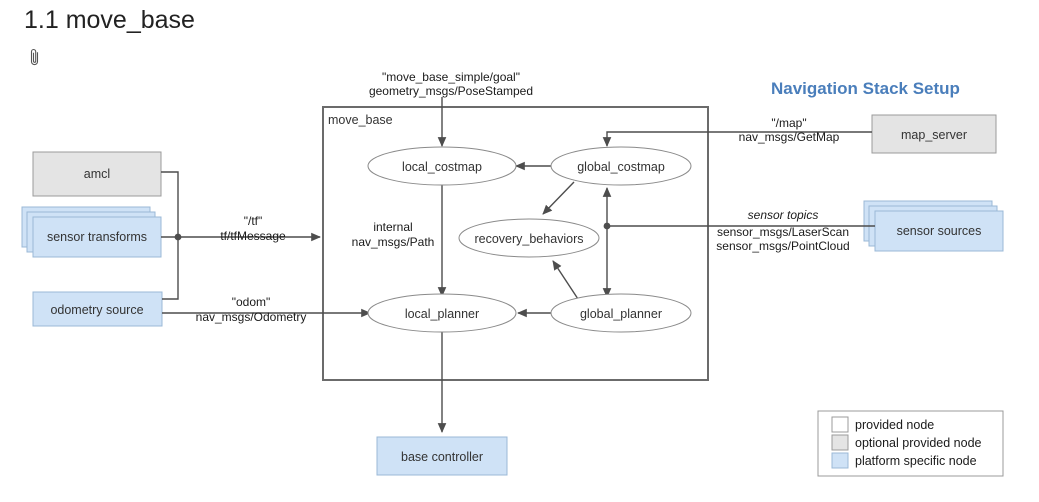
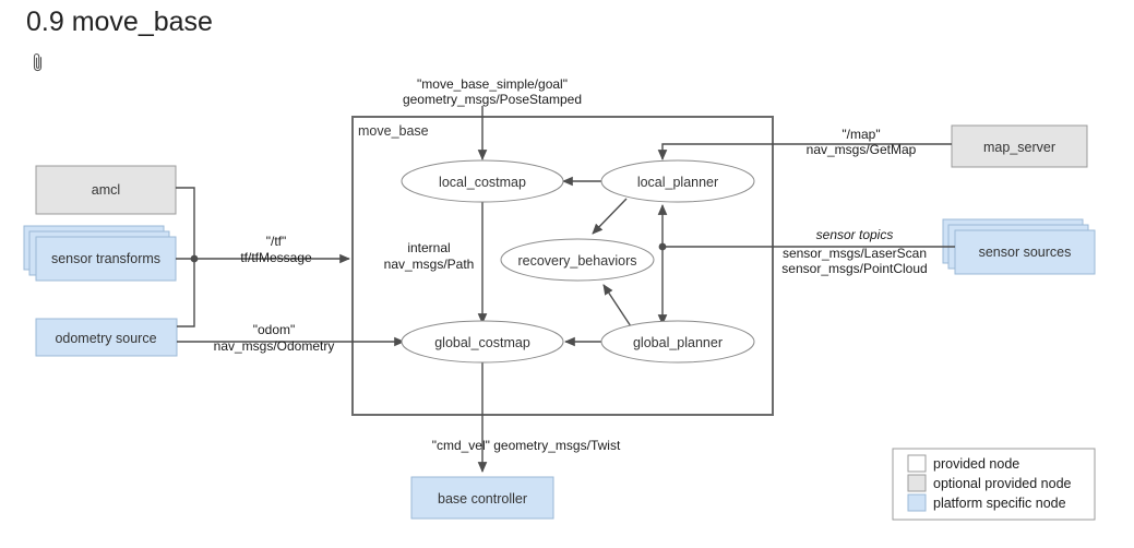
- 1.1 move_base
+ 0.9 move_base
- Navigation Stack Setup
  move_base
  amcl
  sensor transforms
  odometry source
  map_server
  sensor sources
  base controller
  local_costmap
- global_costmap
+ local_planner
  recovery_behaviors
- local_planner
+ global_costmap
  global_planner
  "move_base_simple/goal"
  geometry_msgs/PoseStamped
  "/map"
  nav_msgs/GetMap
  "/tf"
  tf/tfMessage
  "odom"
  nav_msgs/Odometry
  internal
  nav_msgs/Path
  sensor topics
  sensor_msgs/LaserScan
  sensor_msgs/PointCloud
+ "cmd_vel" geometry_msgs/Twist
  provided node
  optional provided node
  platform specific node
